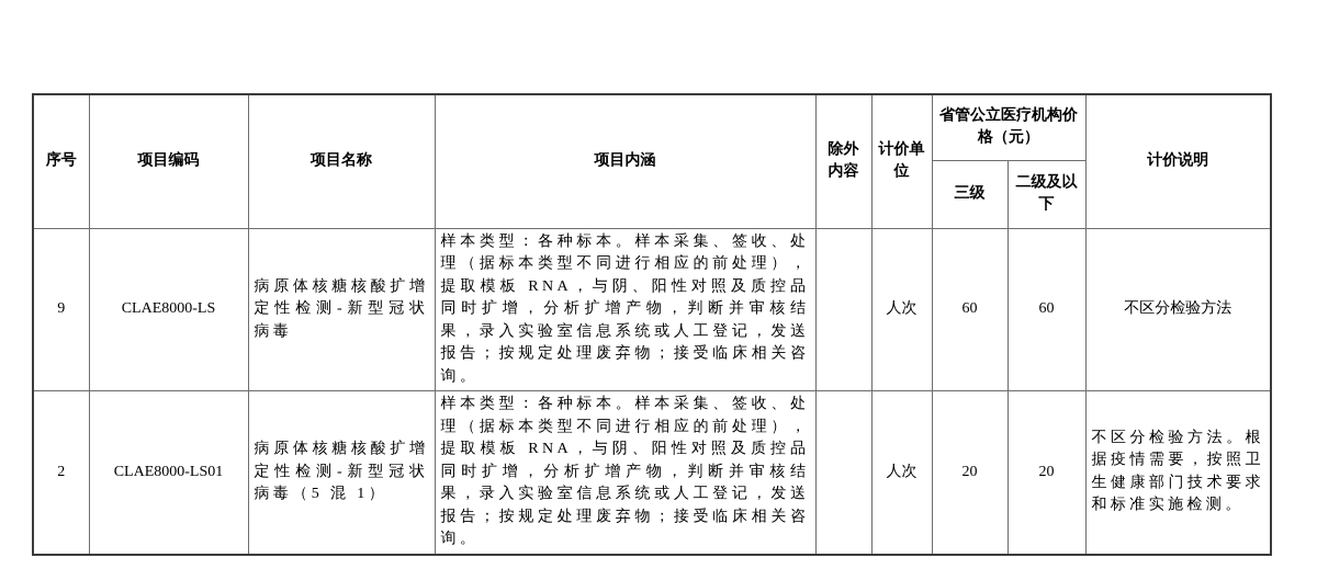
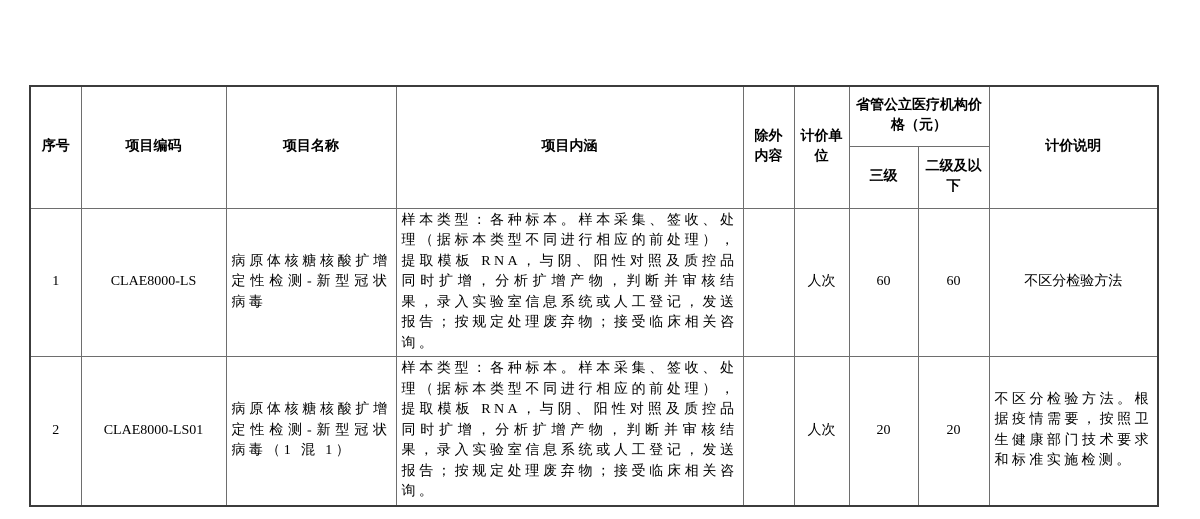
  序号	项目编码	项目名称	项目内涵	除外内容	计价单位	省管公立医疗机构价格（元）	计价说明
  三级	二级及以下
- 9	CLAE8000-LS	病原体核糖核酸扩增定性检测-新型冠状病毒	样本类型：各种标本。样本采集、签收、处理（据标本类型不同进行相应的前处理），提取模板 RNA，与阴、阳性对照及质控品同时扩增，分析扩增产物，判断并审核结果，录入实验室信息系统或人工登记，发送报告；按规定处理废弃物；接受临床相关咨询。		人次	60	60	不区分检验方法
+ 1	CLAE8000-LS	病原体核糖核酸扩增定性检测-新型冠状病毒	样本类型：各种标本。样本采集、签收、处理（据标本类型不同进行相应的前处理），提取模板 RNA，与阴、阳性对照及质控品同时扩增，分析扩增产物，判断并审核结果，录入实验室信息系统或人工登记，发送报告；按规定处理废弃物；接受临床相关咨询。		人次	60	60	不区分检验方法
- 2	CLAE8000-LS01	病原体核糖核酸扩增定性检测-新型冠状病毒（5 混 1）	样本类型：各种标本。样本采集、签收、处理（据标本类型不同进行相应的前处理），提取模板 RNA，与阴、阳性对照及质控品同时扩增，分析扩增产物，判断并审核结果，录入实验室信息系统或人工登记，发送报告；按规定处理废弃物；接受临床相关咨询。		人次	20	20	不区分检验方法。根据疫情需要，按照卫生健康部门技术要求和标准实施检测。
+ 2	CLAE8000-LS01	病原体核糖核酸扩增定性检测-新型冠状病毒（1 混 1）	样本类型：各种标本。样本采集、签收、处理（据标本类型不同进行相应的前处理），提取模板 RNA，与阴、阳性对照及质控品同时扩增，分析扩增产物，判断并审核结果，录入实验室信息系统或人工登记，发送报告；按规定处理废弃物；接受临床相关咨询。		人次	20	20	不区分检验方法。根据疫情需要，按照卫生健康部门技术要求和标准实施检测。
